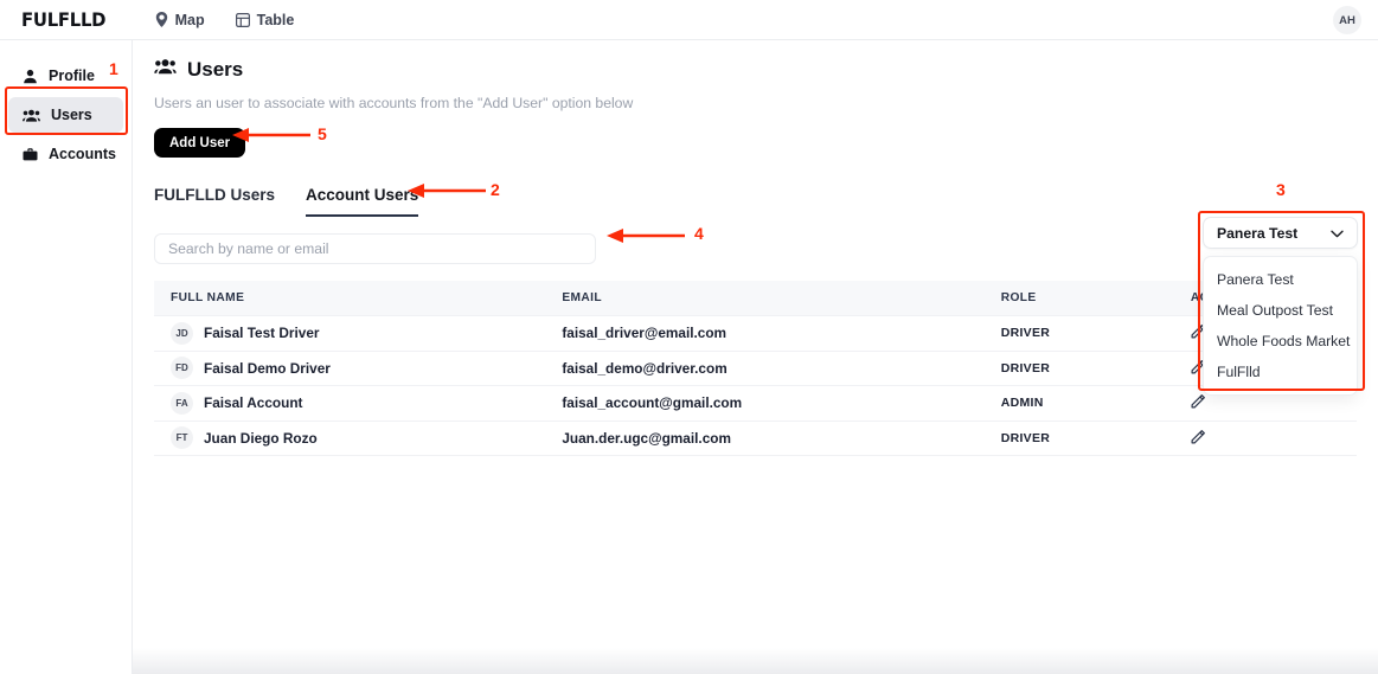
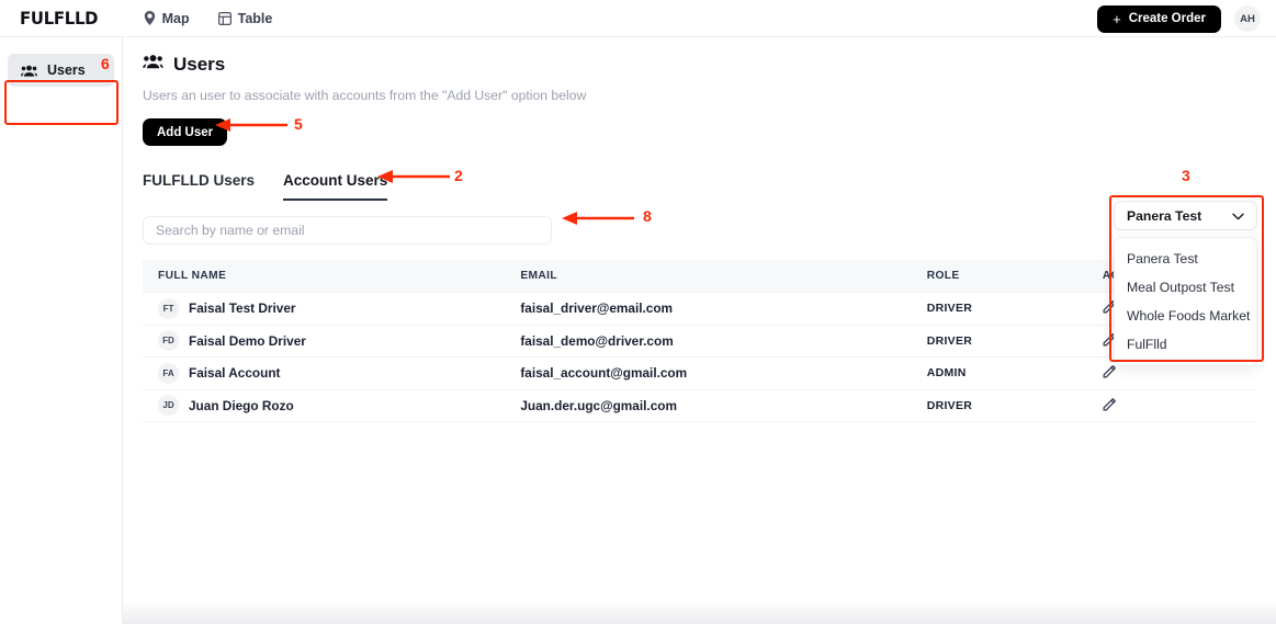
  FULFLLD
  Map
  Table
+ +
+ Create Order
  AH
- Profile
  Users
- Accounts
  Users
  Users an user to associate with accounts from the "Add User" option below
  Add User
  FULFLLD Users
  Account Users
  Search by name or email
  FULL NAME	EMAIL	ROLE	A
- JD Faisal Test Driver	faisal_driver@email.com	DRIVER
+ FT Faisal Test Driver	faisal_driver@email.com	DRIVER
  FD Faisal Demo Driver	faisal_demo@driver.com	DRIVER
  FA Faisal Account	faisal_account@gmail.com	ADMIN
- FT Juan Diego Rozo	Juan.der.ugc@gmail.com	DRIVER
+ JD Juan Diego Rozo	Juan.der.ugc@gmail.com	DRIVER
  Panera Test
  Panera Test
  Meal Outpost Test
  Whole Foods Market
  FulFlld
- 1
+ 6
  3
  2
- 4
+ 8
  5
